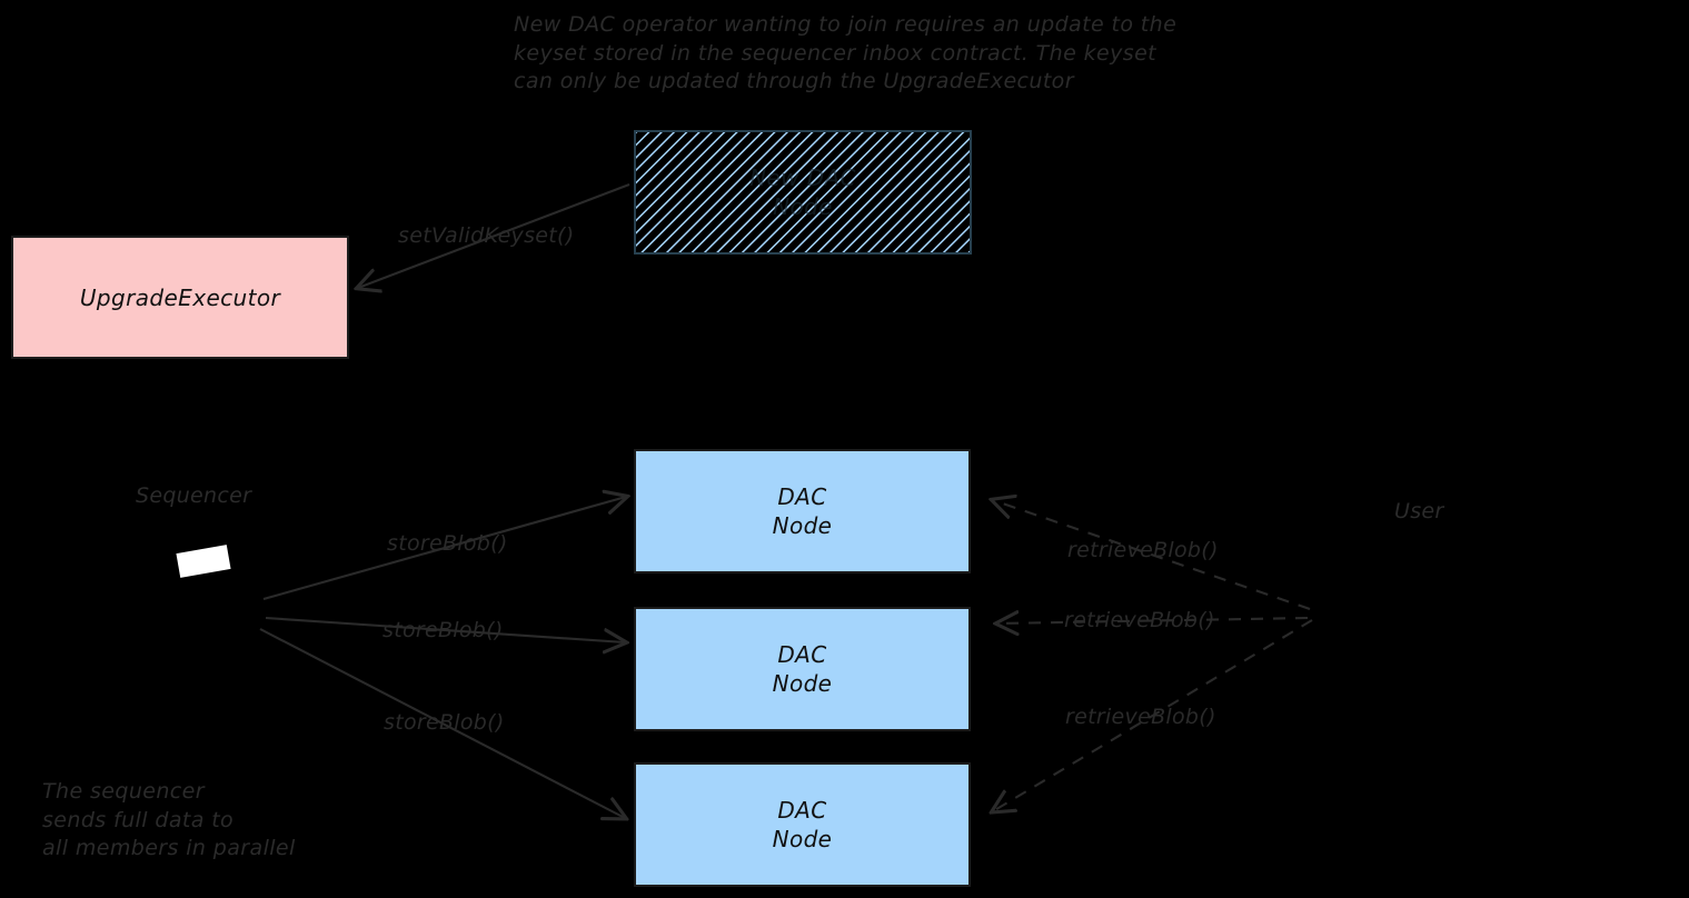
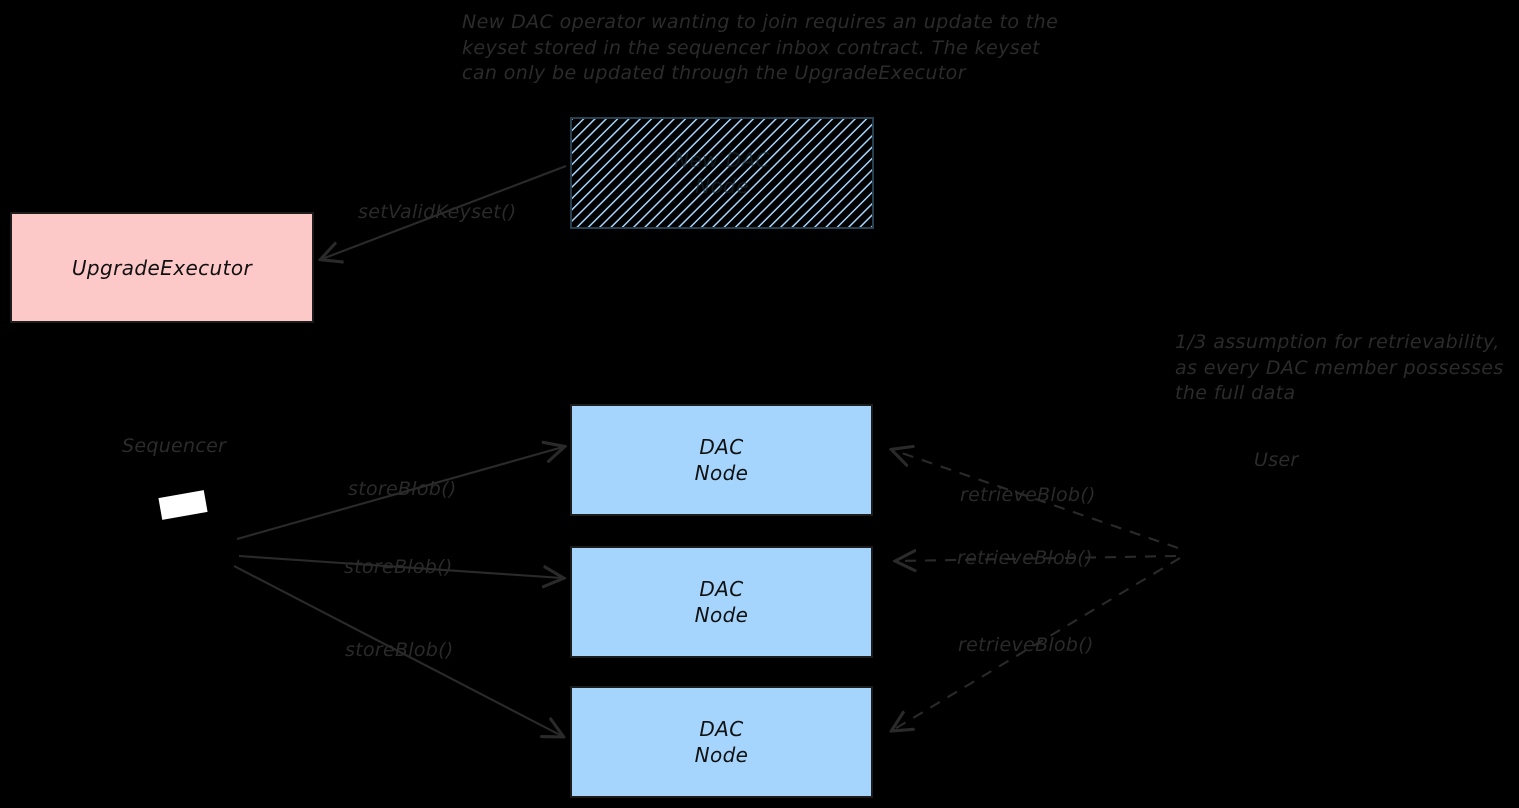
  New DAC operator wanting to join requires an update to the
  keyset stored in the sequencer inbox contract. The keyset
  can only be updated through the UpgradeExecutor
  New DAC
  Node
  UpgradeExecutor
  setValidKeyset()
+ 1/3 assumption for retrievability,
+ as every DAC member possesses
+ the full data
  Sequencer
  User
  DAC
  Node
  DAC
  Node
  DAC
  Node
  storeBlob()
  storeBlob()
  storeBlob()
  retrieveBlob()
  retrieveBlob()
  retrieveBlob()
- The sequencer
- sends full data to
- all members in parallel
